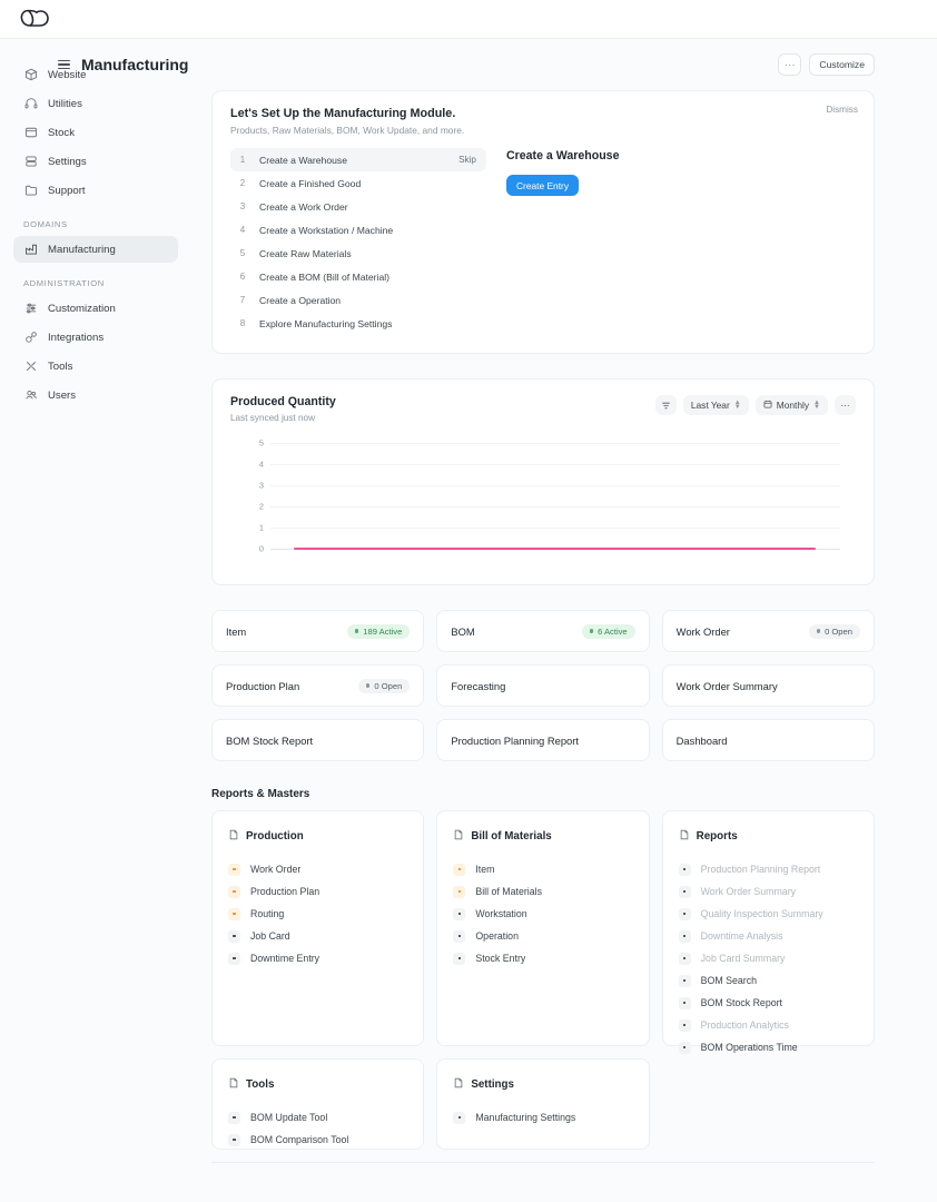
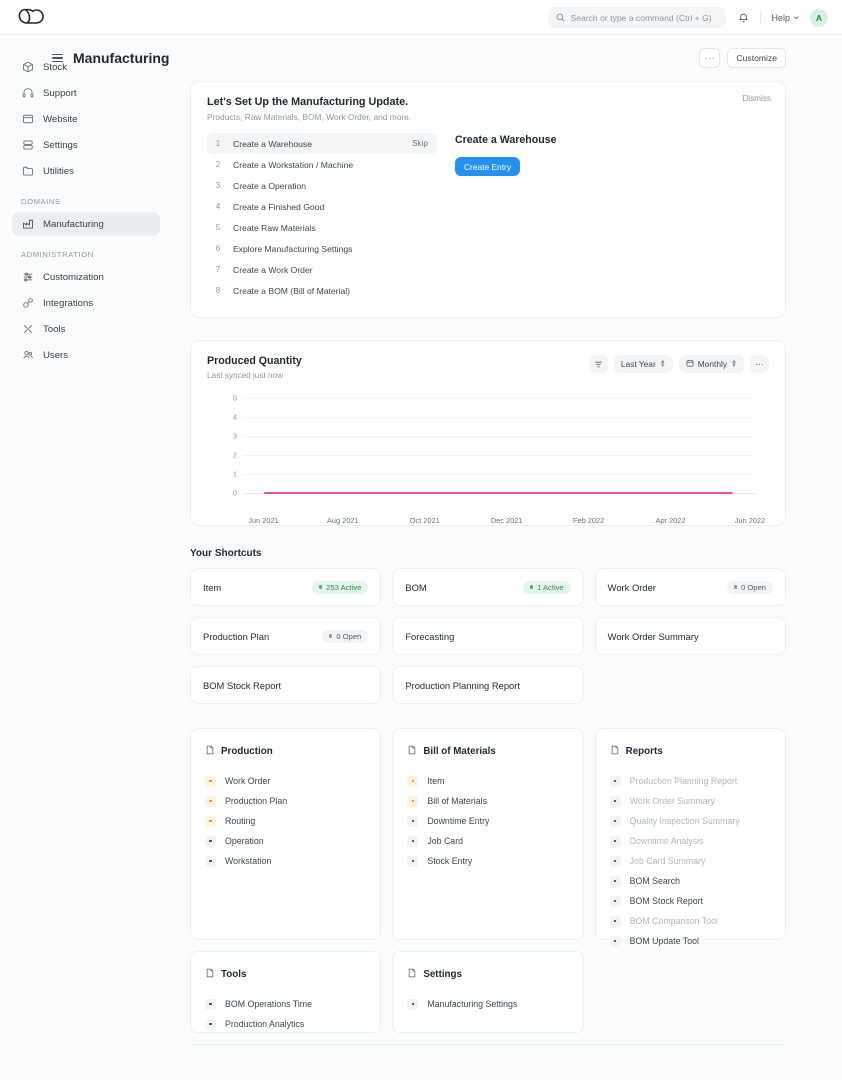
+ Search or type a command (Ctrl + G)
+ Help
+ A
- Website
+ Stock
- Utilities
+ Support
- Stock
+ Website
  Settings
- Support
+ Utilities
  DOMAINS
  Manufacturing
  ADMINISTRATION
  Customization
  Integrations
  Tools
  Users
  Manufacturing
  ···
  Customize
  Dismiss
- Let's Set Up the Manufacturing Module.
+ Let's Set Up the Manufacturing Update.
- Products, Raw Materials, BOM, Work Update, and more.
+ Products, Raw Materials, BOM, Work Order, and more.
  1
  Create a Warehouse
  Skip
  2
- Create a Finished Good
+ Create a Workstation / Machine
  3
- Create a Work Order
+ Create a Operation
  4
- Create a Workstation / Machine
+ Create a Finished Good
  5
  Create Raw Materials
  6
- Create a BOM (Bill of Material)
+ Explore Manufacturing Settings
  7
- Create a Operation
+ Create a Work Order
  8
- Explore Manufacturing Settings
+ Create a BOM (Bill of Material)
  Create a Warehouse
  Create Entry
  Produced Quantity
  Last synced just now
  Last Year
  Monthly
  ···
  5
  4
  3
  2
  1
  0
+ Jun 2021
+ Aug 2021
+ Oct 2021
+ Dec 2021
+ Feb 2022
+ Apr 2022
+ Jun 2022
+ Your Shortcuts
  Item
- 189 Active
+ 253 Active
  BOM
- 6 Active
+ 1 Active
  Work Order
  0 Open
  Production Plan
  0 Open
  Forecasting
  Work Order Summary
  BOM Stock Report
  Production Planning Report
- Dashboard
- Reports & Masters
  Production
  Work Order
  Production Plan
  Routing
- Job Card
+ Operation
- Downtime Entry
+ Workstation
  Bill of Materials
  Item
  Bill of Materials
- Workstation
+ Downtime Entry
- Operation
+ Job Card
  Stock Entry
  Reports
  Production Planning Report
  Work Order Summary
  Quality Inspection Summary
  Downtime Analysis
  Job Card Summary
  BOM Search
  BOM Stock Report
- Production Analytics
+ BOM Comparison Tool
- BOM Operations Time
+ BOM Update Tool
  Tools
- BOM Update Tool
+ BOM Operations Time
- BOM Comparison Tool
+ Production Analytics
  Settings
  Manufacturing Settings
